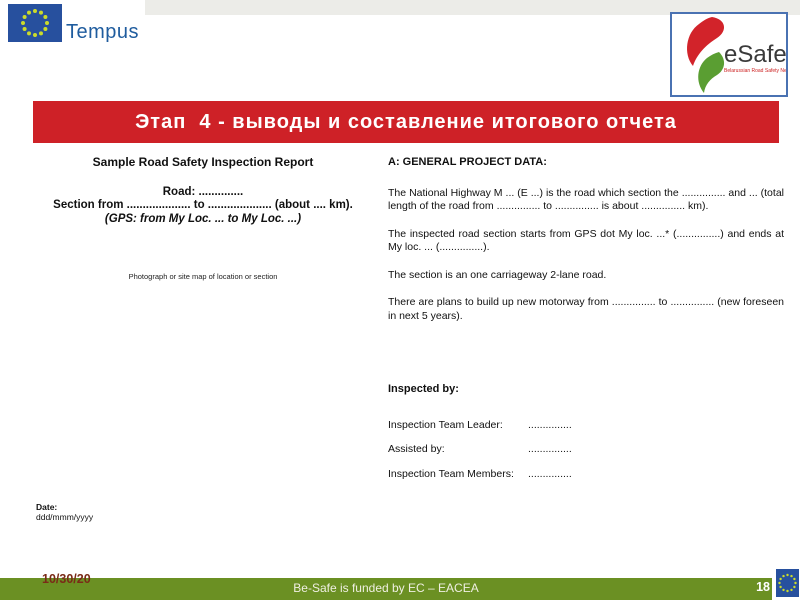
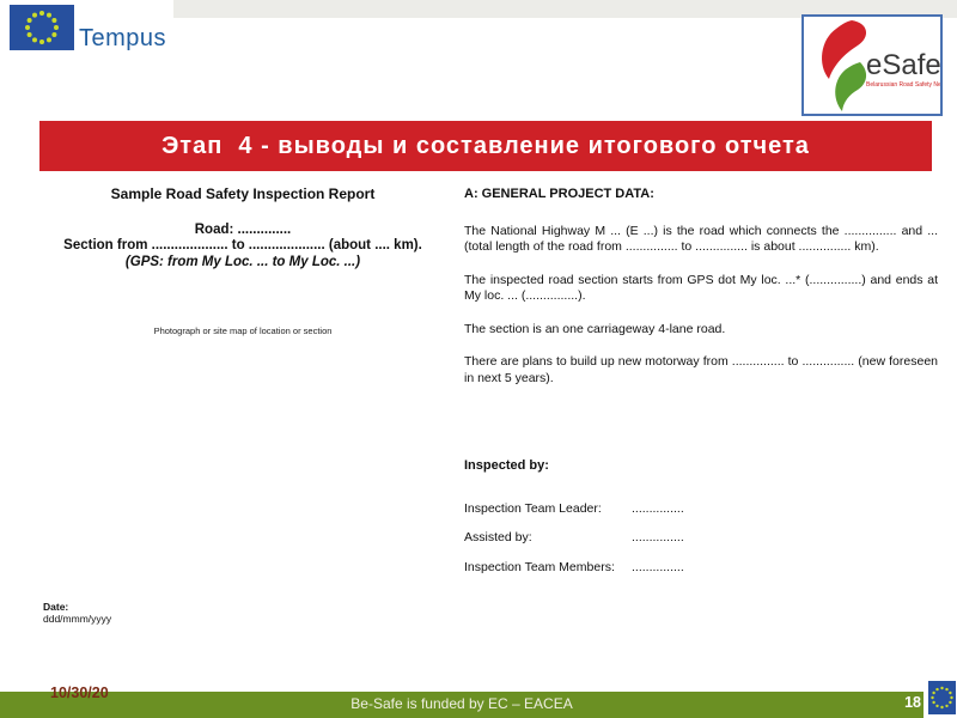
  Tempus
  eSafe
  Этап 4 - выводы и составление итогового отчета
  Sample Road Safety Inspection Report
  Road: ..............
  Section from .................... to .................... (about .... km).
  (GPS: from My Loc. ... to My Loc. ...)
  Photograph or site map of location or section
  Date:
  ddd/mmm/yyyy
  A: GENERAL PROJECT DATA:
- The National Highway M ... (E ...) is the road which section the ............... and ... (total length of the road from ............... to ............... is about ............... km).
+ The National Highway M ... (E ...) is the road which connects the ............... and ... (total length of the road from ............... to ............... is about ............... km).
  The inspected road section starts from GPS dot My loc. ...* (...............) and ends at My loc. ... (...............).
- The section is an one carriageway 2-lane road.
+ The section is an one carriageway 4-lane road.
  There are plans to build up new motorway from ............... to ............... (new foreseen in next 5 years).
  Inspected by:
  Inspection Team Leader:
  ...............
  Assisted by:
  ...............
  Inspection Team Members:
  ...............
  10/30/20
  Be-Safe is funded by EC – EACEA
  18
